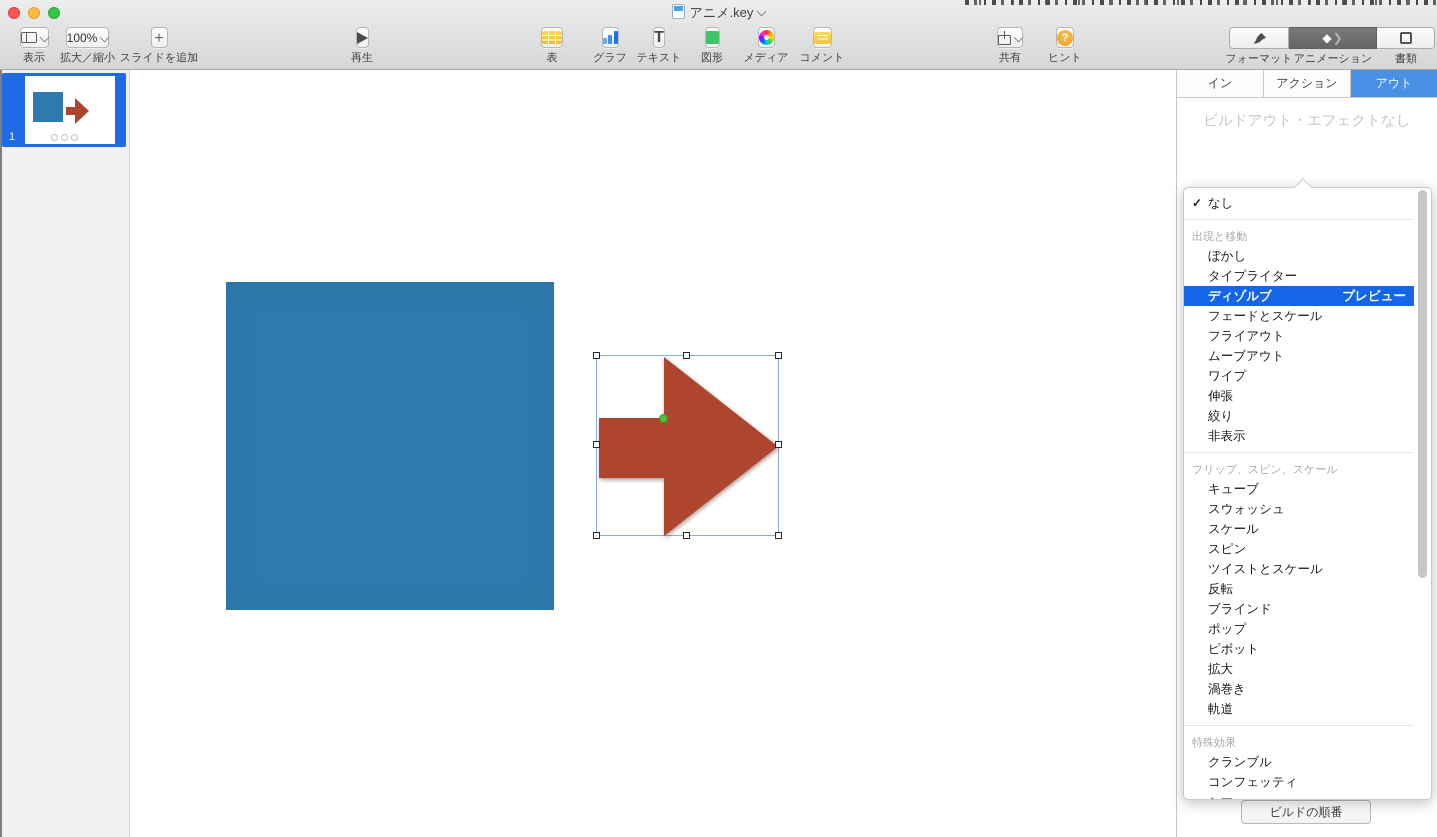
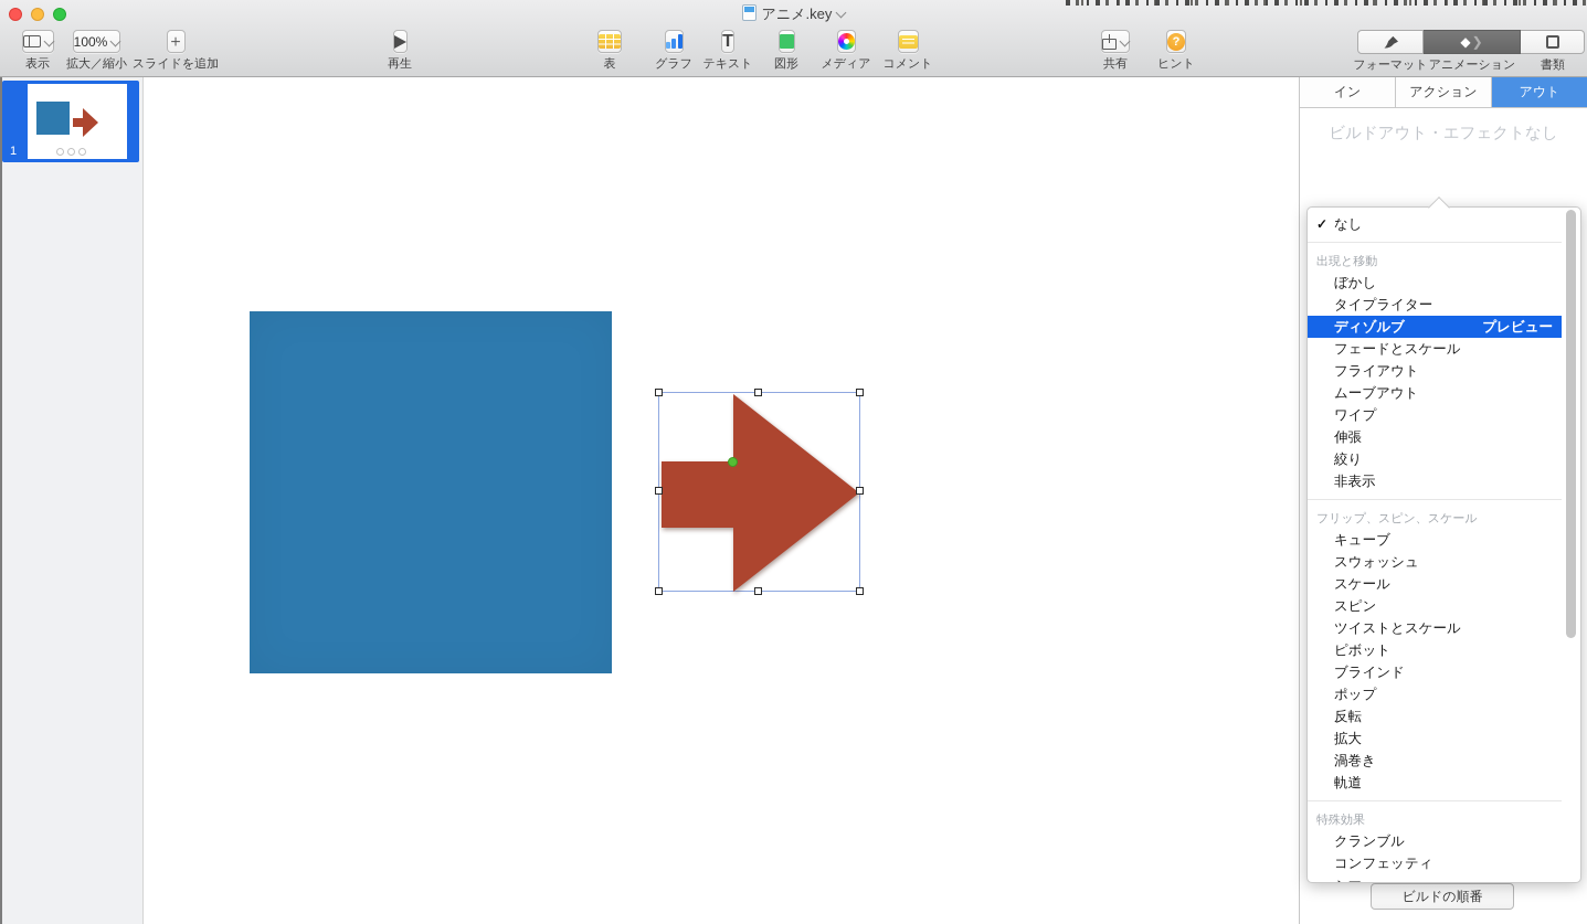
  アニメ.key
  表示
  100%
  拡大／縮小
  ＋
  スライドを追加
  再生
  表
  グラフ
  T
  テキスト
  図形
  メディア
  コメント
  共有
  ?
  ヒント
  フォーマット
  ◆❯
  アニメーション
  書類
  1
  イン
  アクション
  アウト
  ビルドアウト・エフェクトなし
  ビルドの順番
  ✓
  なし
  出現と移動
  ぼかし
  タイプライター
  プレビュー
  ディゾルブ
  フェードとスケール
  フライアウト
  ムーブアウト
  ワイプ
  伸張
  絞り
  非表示
  フリップ、スピン、スケール
  キューブ
  スウォッシュ
  スケール
  スピン
  ツイストとスケール
- 反転
+ ピボット
  ブラインド
  ポップ
- ピボット
+ 反転
  拡大
  渦巻き
  軌道
  特殊効果
  クランブル
  コンフェッティ
